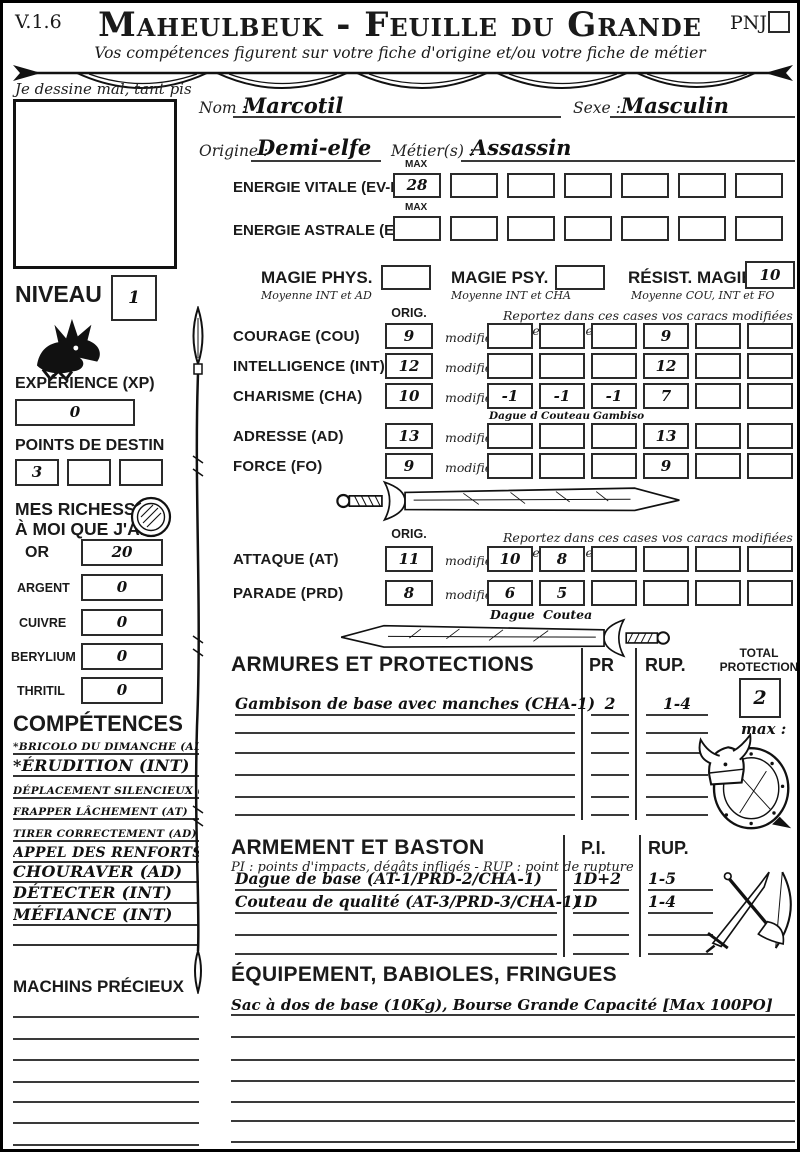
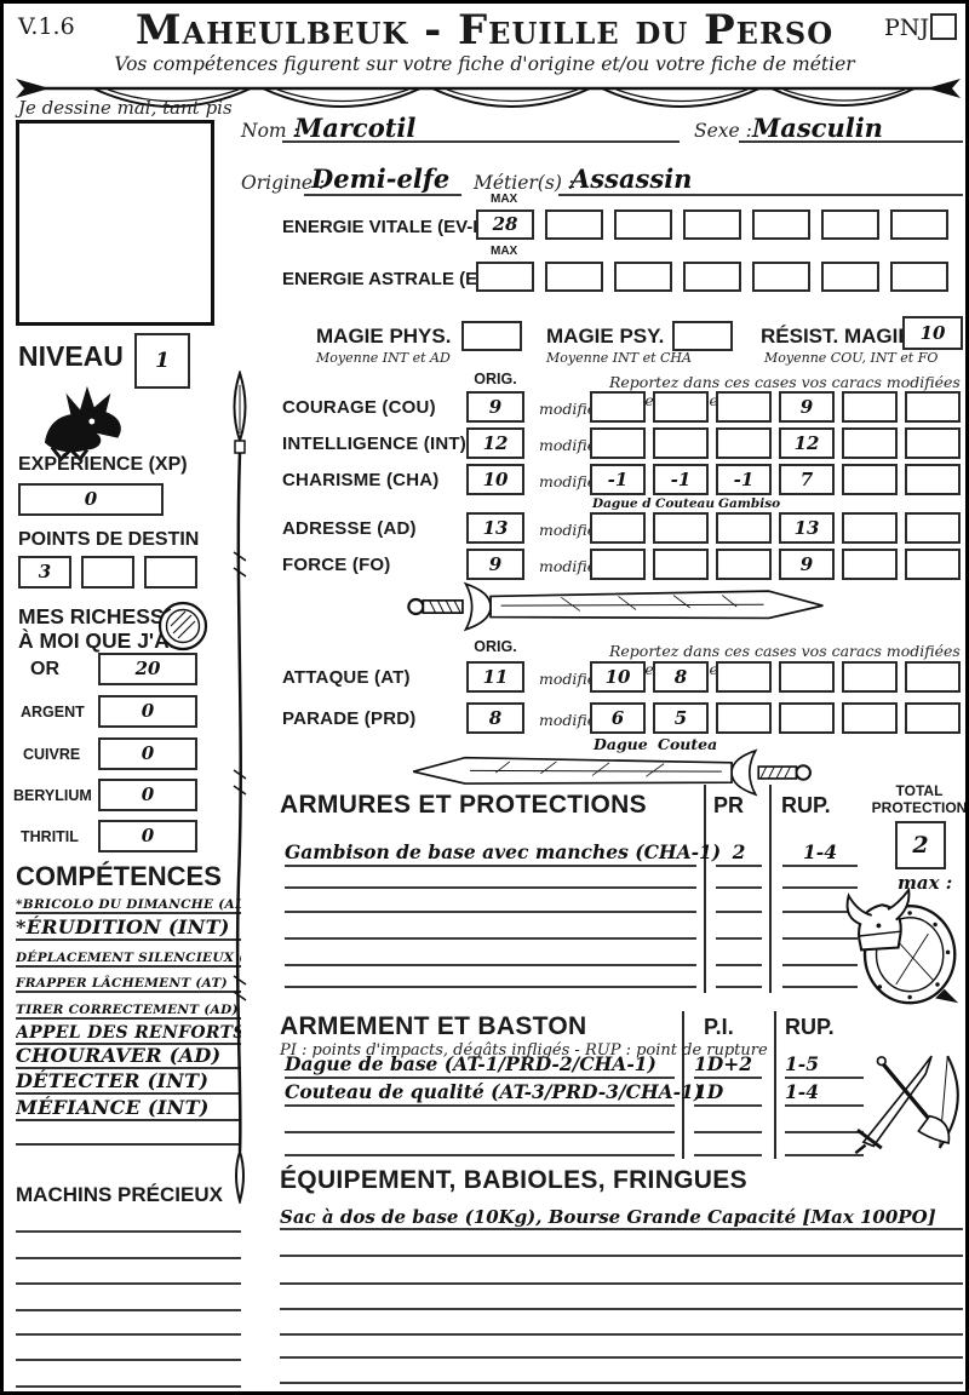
  V.1.6
- Maheulbeuk - Feuille du Grande
+ Maheulbeuk - Feuille du Perso
  Vos compétences figurent sur votre fiche d'origine et/ou votre fiche de métier
  PNJ
  Je dessine mal, tant pis
  Nom :
  Marcotil
  Sexe :
  Masculin
  Origine :
  Demi-elfe
  Métier(s) :
  Assassin
  ENERGIE VITALE (EV-
  MAX
  28
  ENERGIE ASTRALE (E
  MAX
  MAGIE PHYS.
  Moyenne INT et AD
  MAGIE PSY.
  Moyenne INT et CHA
  RÉSIST. MAGI
  10
  Moyenne COU, INT et FO
  ORIG.
  Reportez dans ces cases vos caracs modifiées ee
  COURAGE (COU)
  9
  9
  INTELLIGENCE (INT)
  12
  12
  CHARISME (CHA)
  10
  -1
  -1
  -1
  7
  Dague d
  Couteau
  Gambiso
  ADRESSE (AD)
  13
  13
  FORCE (FO)
  9
  9
  ORIG.
  Reportez dans ces cases vos caracs modifiées ee
  ATTAQUE (AT)
  11
  10
  8
  PARADE (PRD)
  8
  6
  5
  Dague
  Coutea
  ARMURES ET PROTECTIONS
  PR
  RUP.
  Gambison de base avec manches (CHA-1)
  2
  1-4
  TOTAL
  PROTECTION
  2
  max :
  ARMEMENT ET BASTON
  P.I.
  RUP.
  PI : points d'impacts, dégâts infligés - RUP : point de rupture
  Dague de base (AT-1/PRD-2/CHA-1)
  1D+2
  1-5
  Couteau de qualité (AT-3/PRD-3/CHA-1)
  1D
  1-4
  ÉQUIPEMENT, BABIOLES, FRINGUES
  Sac à dos de base (10Kg), Bourse Grande Capacité [Max 100PO]
  NIVEAU
  1
  EXPÉRIENCE (XP)
  0
  POINTS DE DESTIN
  3
  MES RICHESS
  À MOI QUE J'A
  OR
  20
  ARGENT
  0
  CUIVRE
  0
  BERYLIUM
  0
  THRITIL
  0
  COMPÉTENCES
  *BRICOLO DU DIMANCHE (AD
  *ÉRUDITION (INT)
  DÉPLACEMENT SILENCIEUX
  FRAPPER LÂCHEMENT (AT)
  TIRER CORRECTEMENT (AD)
  APPEL DES RENFORT
  CHOURAVER (AD)
  DÉTECTER (INT)
  MÉFIANCE (INT)
  MACHINS PRÉCIEUX
